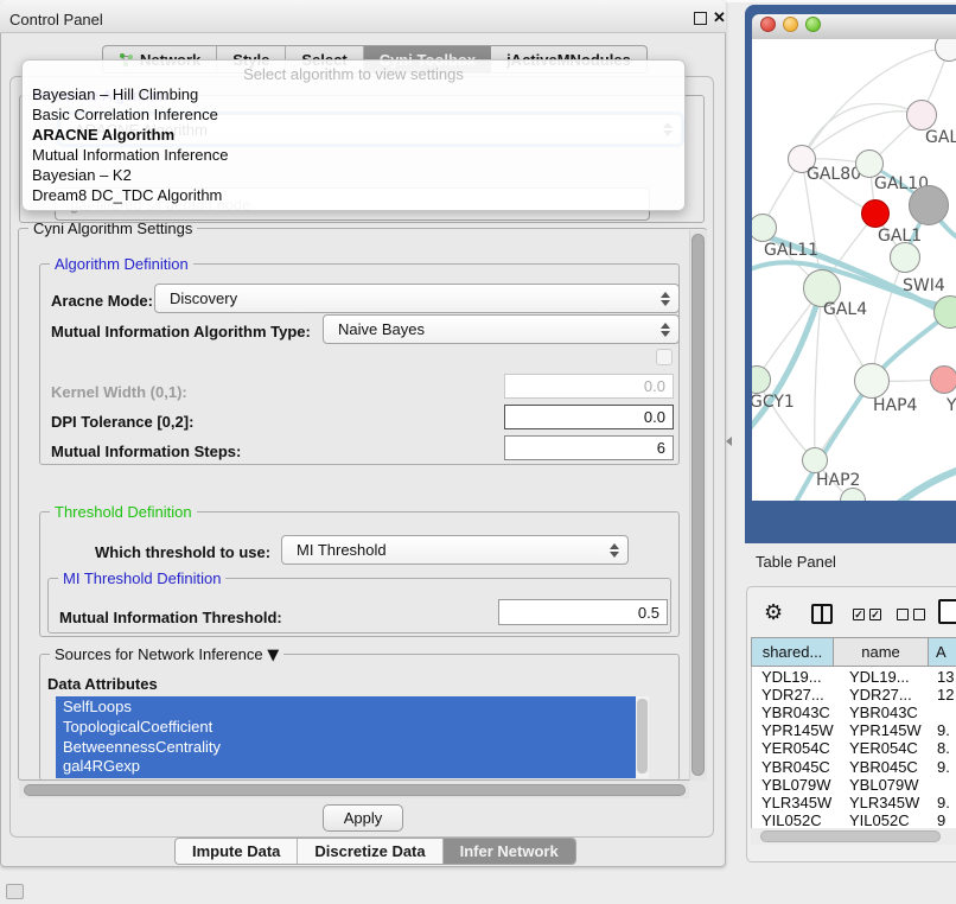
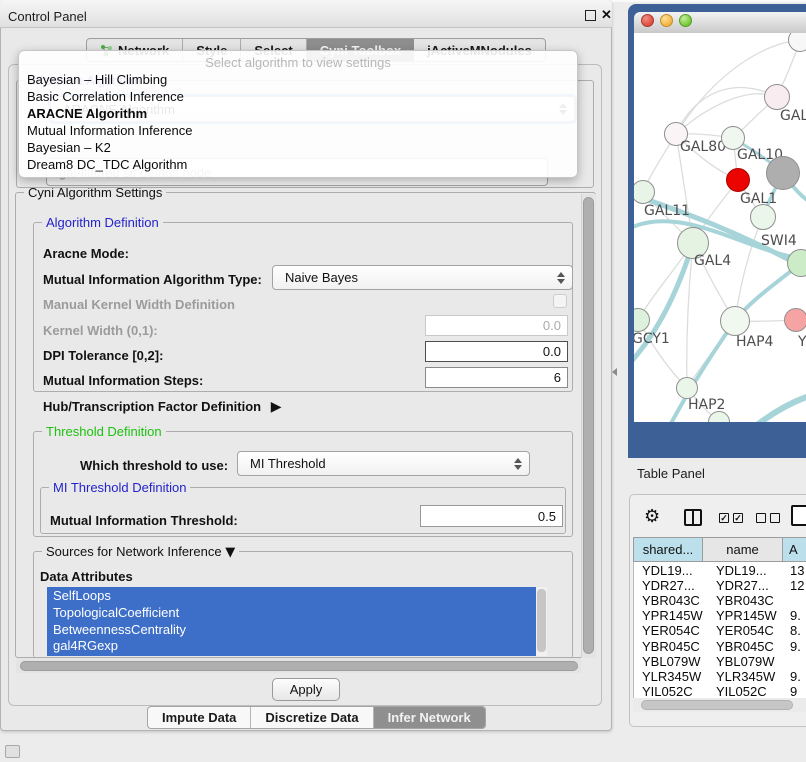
  Control Panel
  ✕
  Select algorithm to view settings
  Bayesian – Hill Climbing
  Basic Correlation Inference
  ARACNE Algorithm
  Mutual Information Inference
  Bayesian – K2
  Dream8 DC_TDC Algorithm
  Cyni Algorithm Settings
  Algorithm Definition
  Aracne Mode:
- Discovery
  Mutual Information Algorithm Type:
  Naive Bayes
+ Manual Kernel Width Definition
  Kernel Width (0,1):
  0.0
  DPI Tolerance [0,2]:
  0.0
  Mutual Information Steps:
  6
+ Hub/Transcription Factor Definition ▶
  Threshold Definition
  Which threshold to use:
  MI Threshold
  MI Threshold Definition
  Mutual Information Threshold:
  0.5
  Sources for Network Inference ▼
  Data Attributes
  SelfLoops
  TopologicalCoefficient
  BetweennessCentrality
  gal4RGexp
  Apply
  Impute Data
  Discretize Data
  Infer Network
  GAL
  GAL80
  GAL10
  GAL1
  GAL11
  GAL4
  SWI4
  GCY1
  HAP4
  Y
  HAP2
  Table Panel
  ⚙
  ✓
  ✓
  shared...
  name
  A
  YDL19...
  YDL19...
  13
  YDR27...
  YDR27...
  12
  YBR043C
  YBR043C
  YPR145W
  YPR145W
  9.
  YER054C
  YER054C
  8.
  YBR045C
  YBR045C
  9.
  YBL079W
  YBL079W
  YLR345W
  YLR345W
  9.
  YIL052C
  YIL052C
  9
